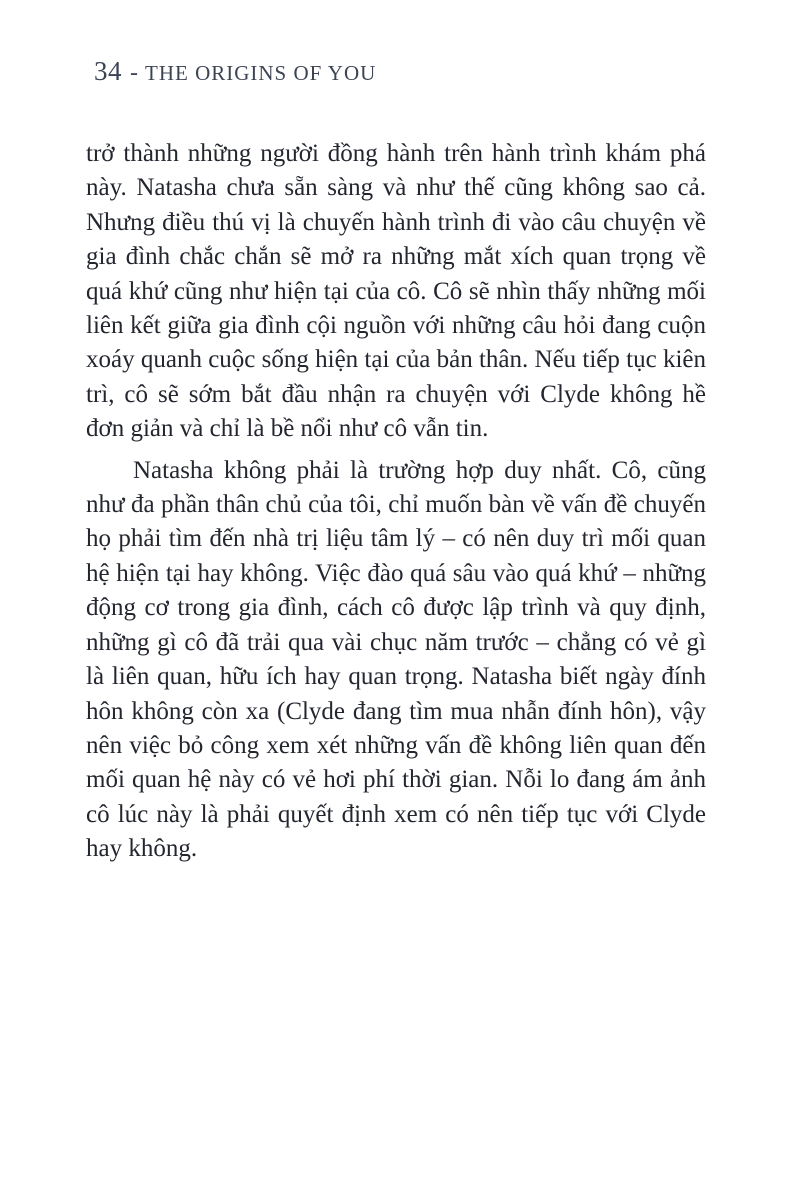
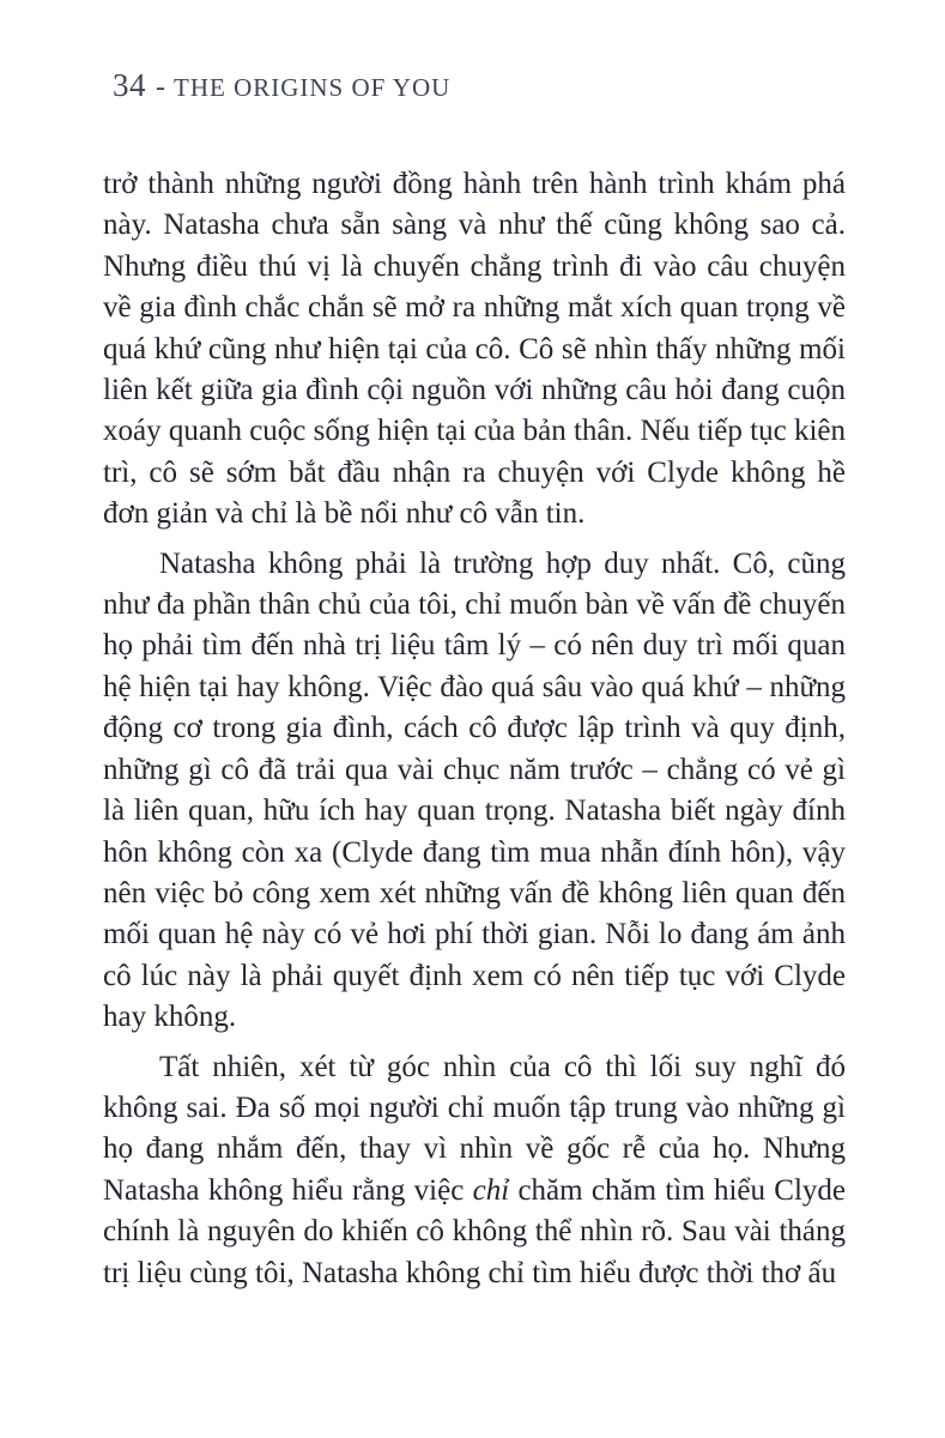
  34 - THE ORIGINS OF YOU
- trở thành những người đồng hành trên hành trình khám phá này. Natasha chưa sẵn sàng và như thế cũng không sao cả. Nhưng điều thú vị là chuyến hành trình đi vào câu chuyện về gia đình chắc chắn sẽ mở ra những mắt xích quan trọng về quá khứ cũng như hiện tại của cô. Cô sẽ nhìn thấy những mối liên kết giữa gia đình cội nguồn với những câu hỏi đang cuộn xoáy quanh cuộc sống hiện tại của bản thân. Nếu tiếp tục kiên trì, cô sẽ sớm bắt đầu nhận ra chuyện với Clyde không hề đơn giản và chỉ là bề nổi như cô vẫn tin.
+ trở thành những người đồng hành trên hành trình khám phá này. Natasha chưa sẵn sàng và như thế cũng không sao cả. Nhưng điều thú vị là chuyến chẳng trình đi vào câu chuyện về gia đình chắc chắn sẽ mở ra những mắt xích quan trọng về quá khứ cũng như hiện tại của cô. Cô sẽ nhìn thấy những mối liên kết giữa gia đình cội nguồn với những câu hỏi đang cuộn xoáy quanh cuộc sống hiện tại của bản thân. Nếu tiếp tục kiên trì, cô sẽ sớm bắt đầu nhận ra chuyện với Clyde không hề đơn giản và chỉ là bề nổi như cô vẫn tin.
  Natasha không phải là trường hợp duy nhất. Cô, cũng như đa phần thân chủ của tôi, chỉ muốn bàn về vấn đề chuyến họ phải tìm đến nhà trị liệu tâm lý – có nên duy trì mối quan hệ hiện tại hay không. Việc đào quá sâu vào quá khứ – những động cơ trong gia đình, cách cô được lập trình và quy định, những gì cô đã trải qua vài chục năm trước – chẳng có vẻ gì là liên quan, hữu ích hay quan trọng. Natasha biết ngày đính hôn không còn xa (Clyde đang tìm mua nhẫn đính hôn), vậy nên việc bỏ công xem xét những vấn đề không liên quan đến mối quan hệ này có vẻ hơi phí thời gian. Nỗi lo đang ám ảnh cô lúc này là phải quyết định xem có nên tiếp tục với Clyde hay không.
+ Tất nhiên, xét từ góc nhìn của cô thì lối suy nghĩ đó không sai. Đa số mọi người chỉ muốn tập trung vào những gì họ đang nhắm đến, thay vì nhìn về gốc rễ của họ. Nhưng Natasha không hiểu rằng việc chỉ chăm chăm tìm hiểu Clyde chính là nguyên do khiến cô không thể nhìn rõ. Sau vài tháng trị liệu cùng tôi, Natasha không chỉ tìm hiểu được thời thơ ấu
